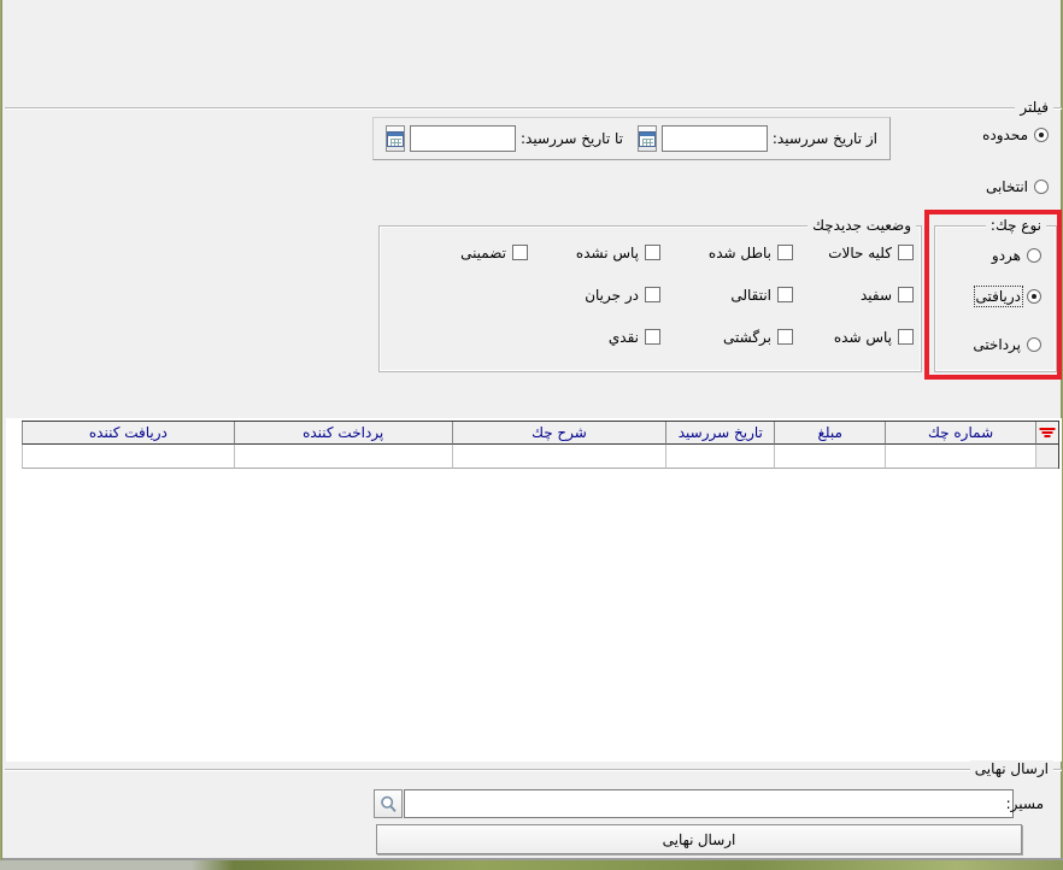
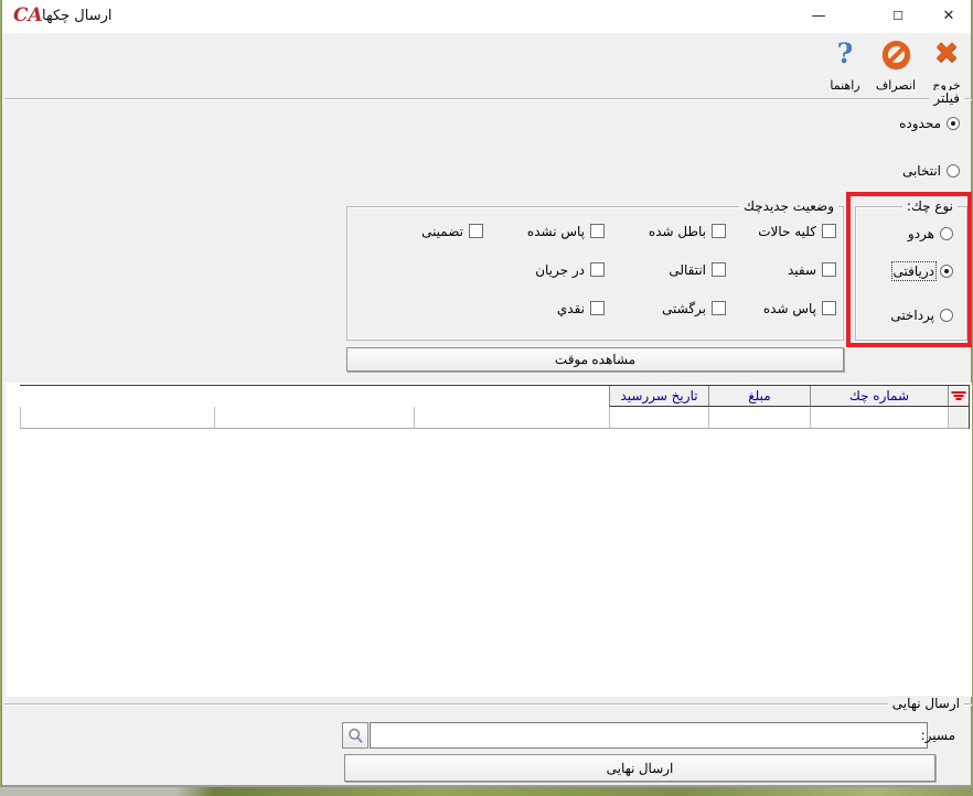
+ CA
+ ارسال چکها
+ —
+ ☐
+ ✕
+ ✖
+ خروج
+ انصراف
+ ?
+ راهنما
  فیلتر
  محدوده
- از تاریخ سررسید:
- تا تاریخ سررسید:
  انتخابی
  نوع چك:
  هردو
  دریافتی
  پرداختی
  وضعیت جدیدچك
  کلیه حالات
  باطل شده
  پاس نشده
  تضمینی
  سفید
  انتقالی
  در جریان
  پاس شده
  برگشتی
  نقدي
+ مشاهده موقت
  شماره چك
  مبلغ
  تاریخ سررسید
- شرح چك
- پرداخت کننده
- دریافت کننده
  ارسال نهایی
  مسیر:
  ارسال نهایی
